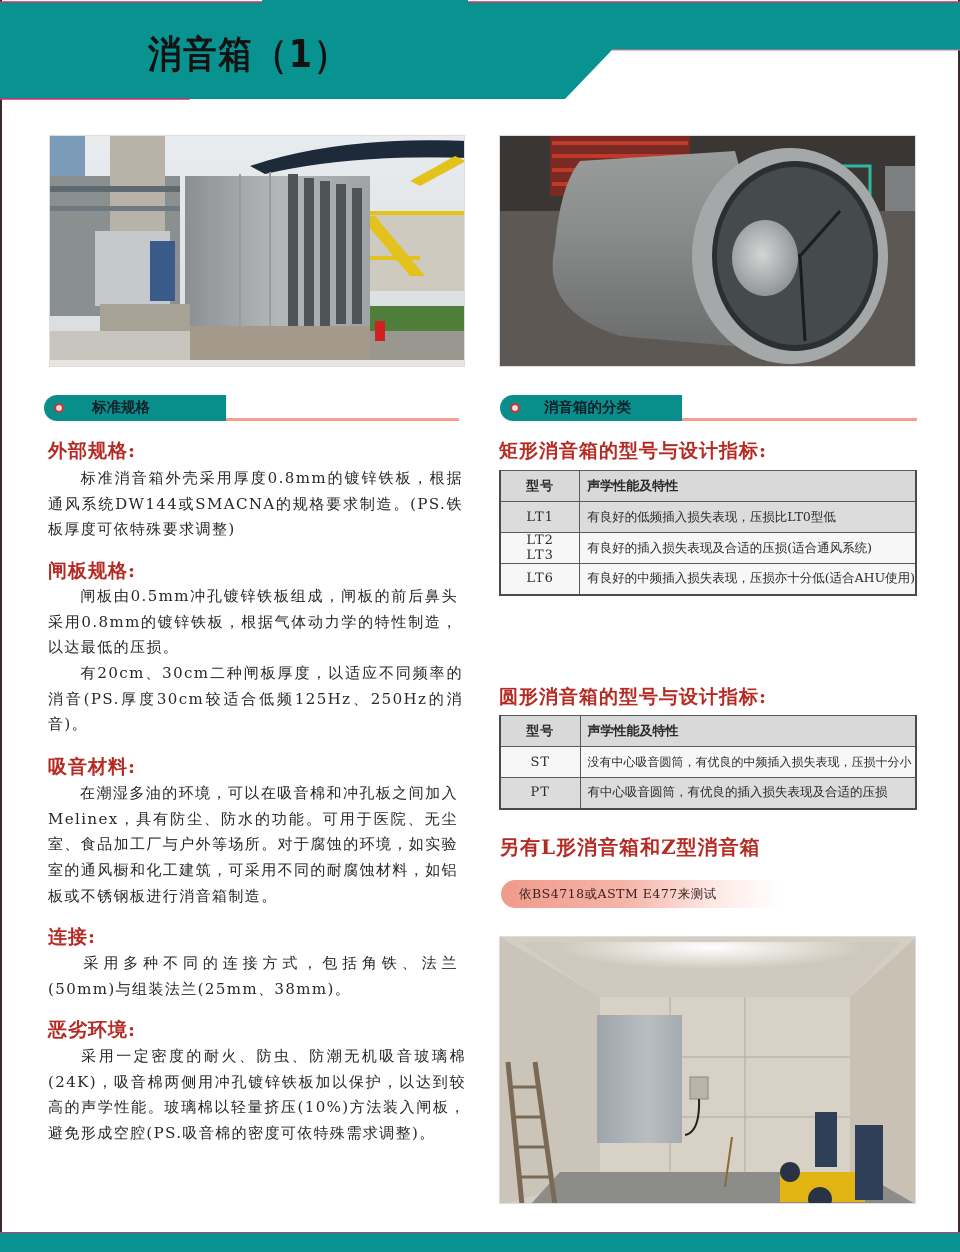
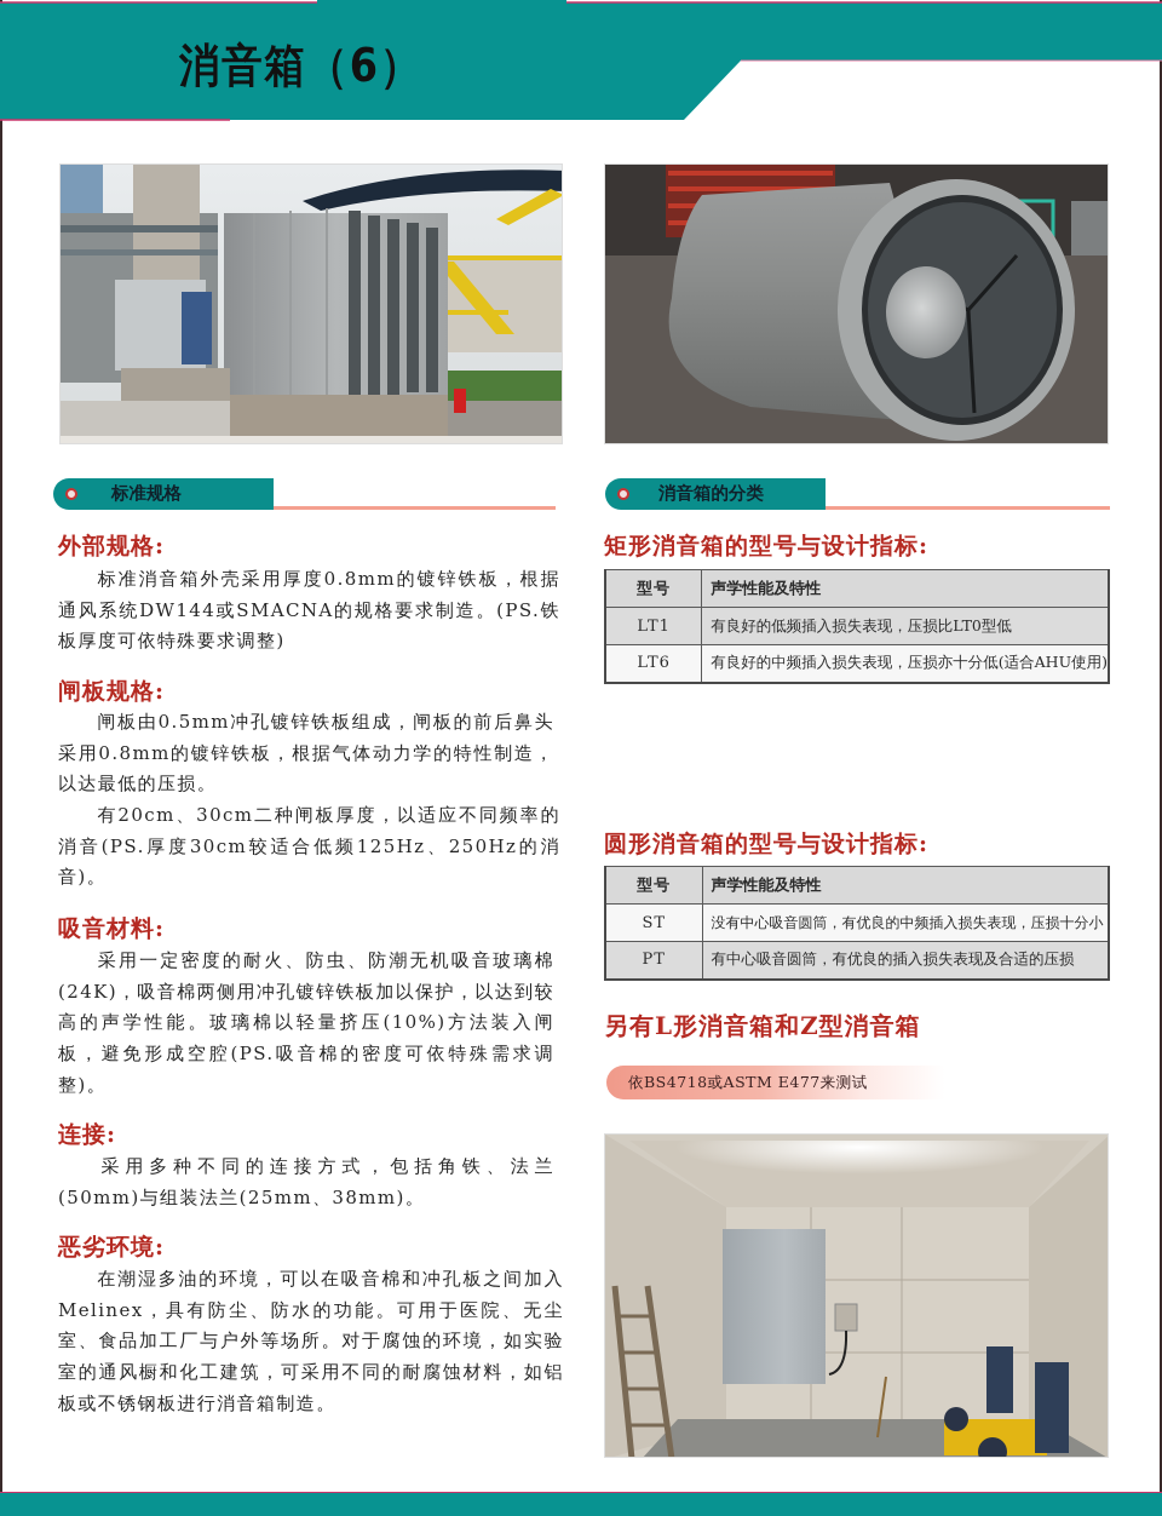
- 消音箱（1）
+ 消音箱（6）
  标准规格
  外部规格:
  标准消音箱外壳采用厚度0.8mm的镀锌铁板，根据通风系统DW144或SMACNA的规格要求制造。(PS.铁板厚度可依特殊要求调整)
  闸板规格:
  闸板由0.5mm冲孔镀锌铁板组成，闸板的前后鼻头采用0.8mm的镀锌铁板，根据气体动力学的特性制造，以达最低的压损。
  有20cm、30cm二种闸板厚度，以适应不同频率的消音(PS.厚度30cm较适合低频125Hz、250Hz的消音)。
  吸音材料:
- 在潮湿多油的环境，可以在吸音棉和冲孔板之间加入Melinex，具有防尘、防水的功能。可用于医院、无尘室、食品加工厂与户外等场所。对于腐蚀的环境，如实验室的通风橱和化工建筑，可采用不同的耐腐蚀材料，如铝板或不锈钢板进行消音箱制造。
+ 采用一定密度的耐火、防虫、防潮无机吸音玻璃棉(24K)，吸音棉两侧用冲孔镀锌铁板加以保护，以达到较高的声学性能。玻璃棉以轻量挤压(10%)方法装入闸板，避免形成空腔(PS.吸音棉的密度可依特殊需求调整)。
  连接:
  采用多种不同的连接方式，包括角铁、法兰(50mm)与组装法兰(25mm、38mm)。
  恶劣环境:
- 采用一定密度的耐火、防虫、防潮无机吸音玻璃棉(24K)，吸音棉两侧用冲孔镀锌铁板加以保护，以达到较高的声学性能。玻璃棉以轻量挤压(10%)方法装入闸板，避免形成空腔(PS.吸音棉的密度可依特殊需求调整)。
+ 在潮湿多油的环境，可以在吸音棉和冲孔板之间加入Melinex，具有防尘、防水的功能。可用于医院、无尘室、食品加工厂与户外等场所。对于腐蚀的环境，如实验室的通风橱和化工建筑，可采用不同的耐腐蚀材料，如铝板或不锈钢板进行消音箱制造。
  消音箱的分类
  矩形消音箱的型号与设计指标:
  型号	声学性能及特性
  LT1	有良好的低频插入损失表现，压损比LT0型低
- LT2 LT3	有良好的插入损失表现及合适的压损(适合通风系统)
  LT6	有良好的中频插入损失表现，压损亦十分低(适合AHU使用)
  圆形消音箱的型号与设计指标:
  型号	声学性能及特性
  ST	没有中心吸音圆筒，有优良的中频插入损失表现，压损十分小
  PT	有中心吸音圆筒，有优良的插入损失表现及合适的压损
  另有L形消音箱和Z型消音箱
  依BS4718或ASTM E477来测试
